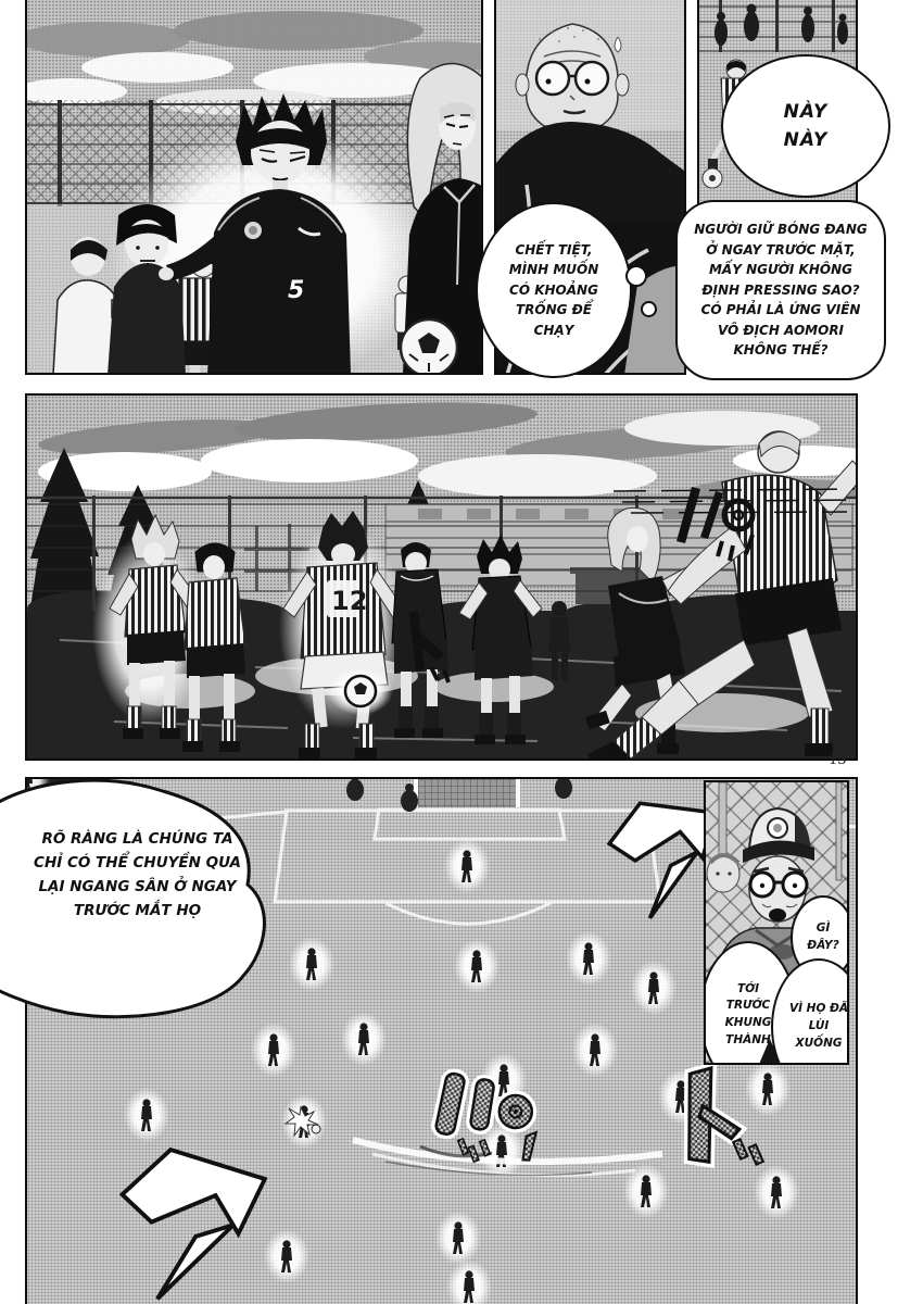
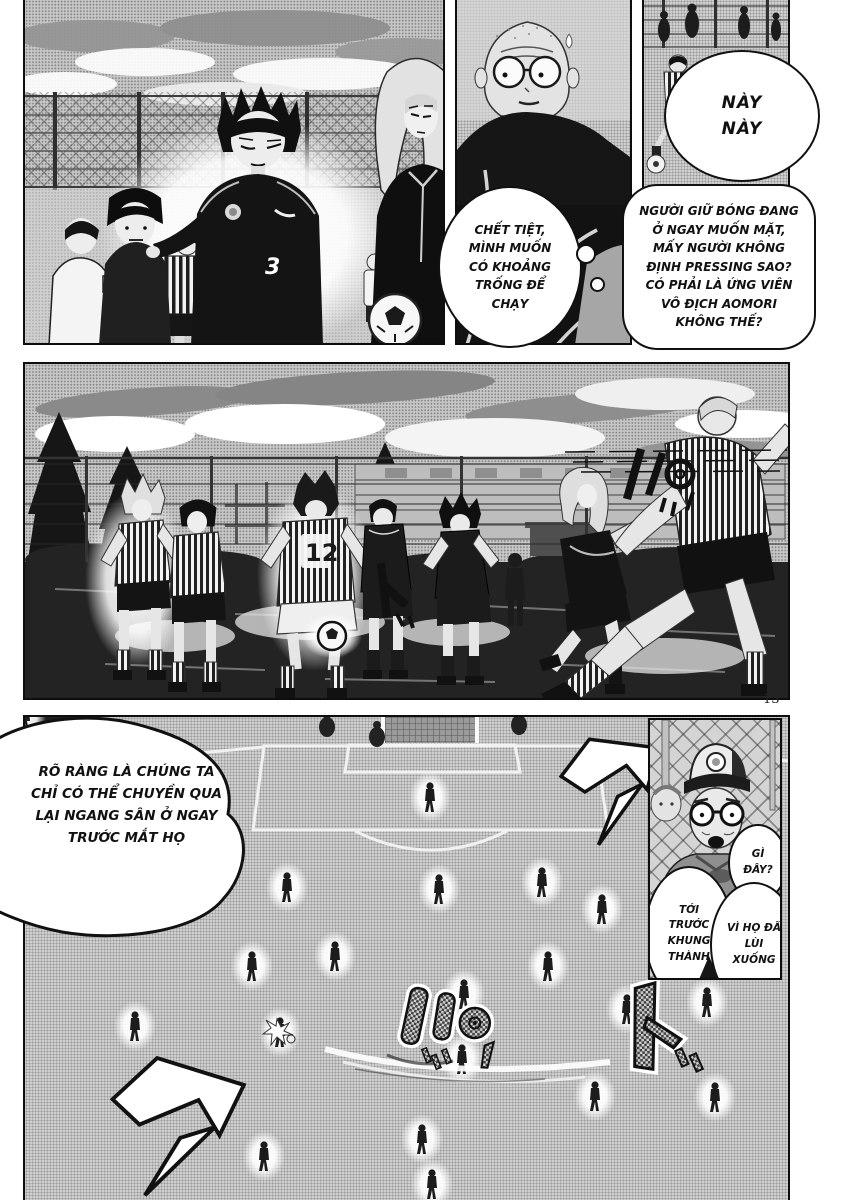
- 5
+ 3
  NÀY NÀY
- NGƯỜI GIỮ BÓNG ĐANG Ở NGAY TRƯỚC MẶT, MẤY NGƯỜI KHÔNG ĐỊNH PRESSING SAO? CÓ PHẢI LÀ ỨNG VIÊN VÔ ĐỊCH AOMORI KHÔNG THẾ?
+ NGƯỜI GIỮ BÓNG ĐANG Ở NGAY MUỐN MẶT, MẤY NGƯỜI KHÔNG ĐỊNH PRESSING SAO? CÓ PHẢI LÀ ỨNG VIÊN VÔ ĐỊCH AOMORI KHÔNG THẾ?
  CHẾT TIỆT, MÌNH MUỐN CÓ KHOẢNG TRỐNG ĐỂ CHẠY
  12
  13
  GÌ ĐÂY?
  TỚI TRƯỚC KHUNG THÀNH
  VÌ HỌ ĐÃ LÙI XUỐNG
  RÕ RÀNG LÀ CHÚNG TA CHỈ CÓ THỂ CHUYỀN QUA LẠI NGANG SÂN Ở NGAY TRƯỚC MẮT HỌ
